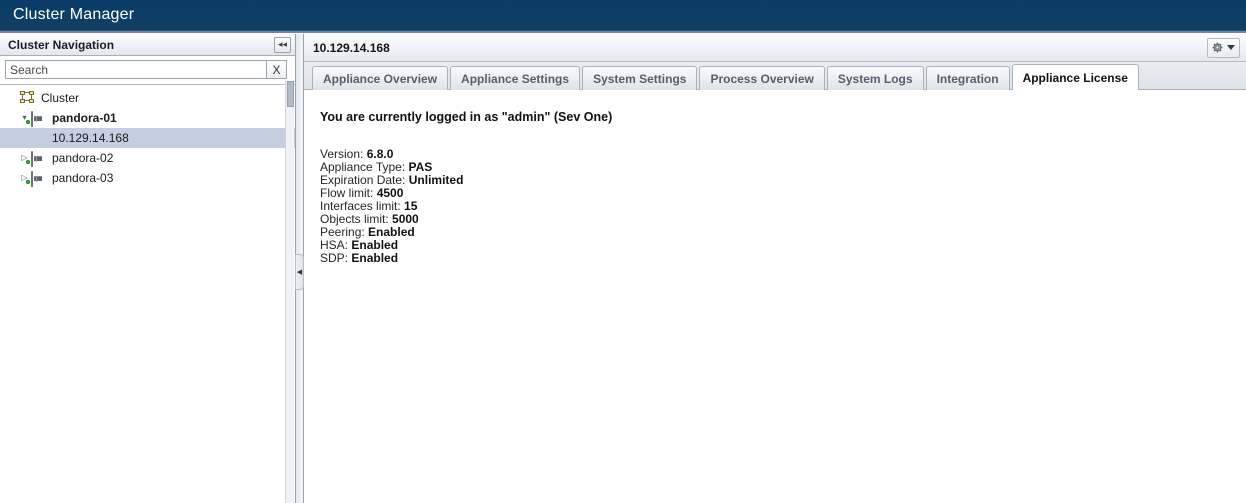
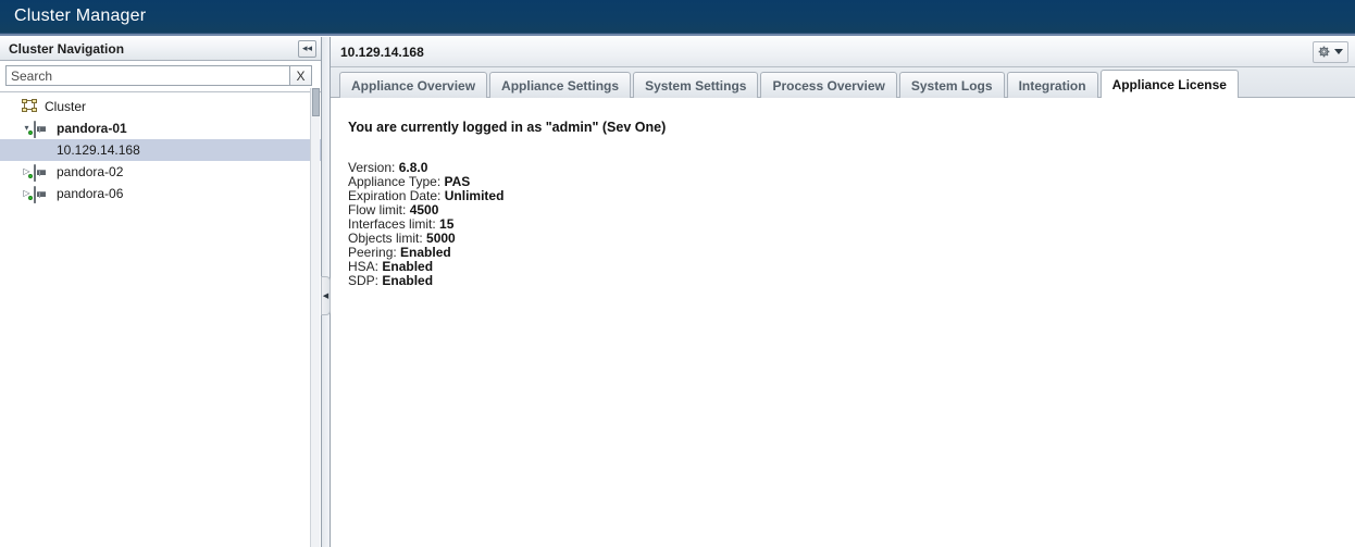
  Cluster Manager
  Cluster Navigation
  ◂◂
  Search
  X
  Cluster
  ▾
  pandora-01
  10.129.14.168
  ▷
  pandora-02
  ▷
- pandora-03
+ pandora-06
  10.129.14.168
  Appliance Overview
  Appliance Settings
  System Settings
  Process Overview
  System Logs
  Integration
  Appliance License
  You are currently logged in as "admin" (Sev One)
  Version: 6.8.0
  Appliance Type: PAS
  Expiration Date: Unlimited
  Flow limit: 4500
  Interfaces limit: 15
  Objects limit: 5000
  Peering: Enabled
  HSA: Enabled
  SDP: Enabled
